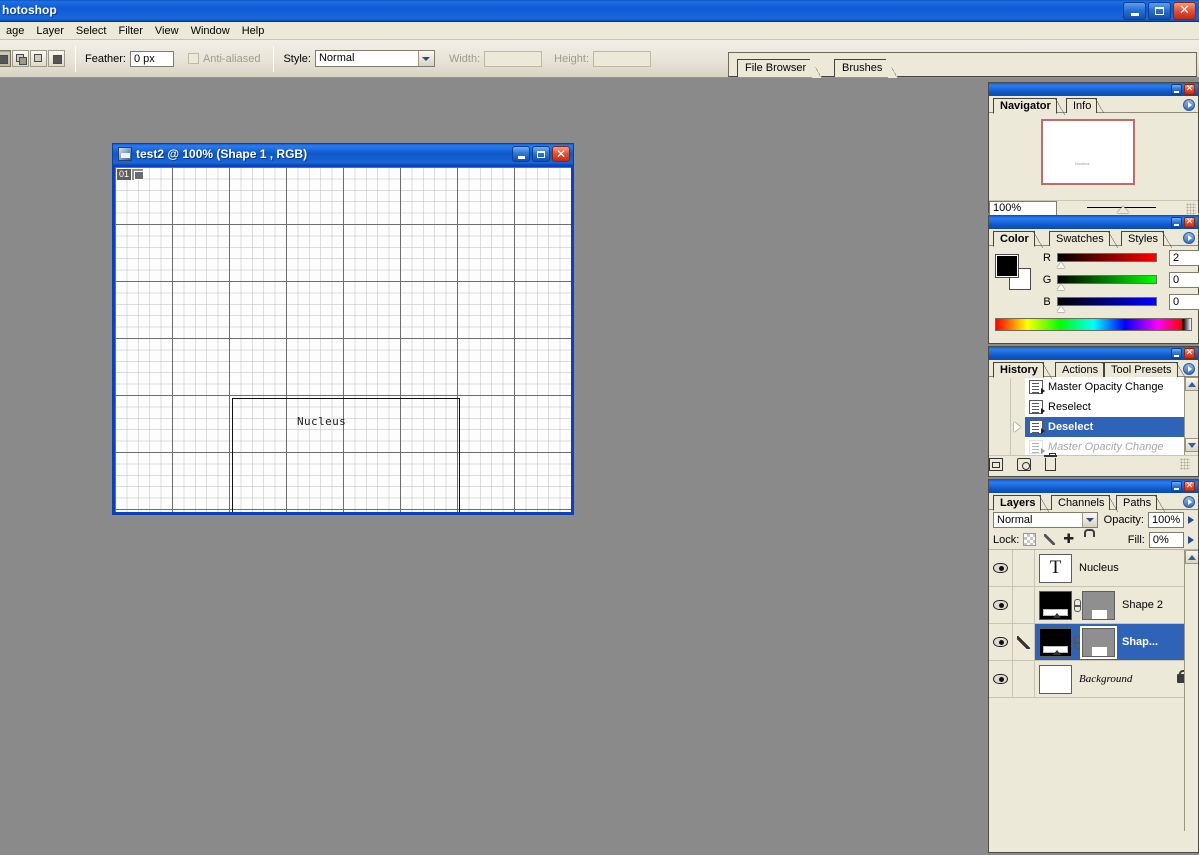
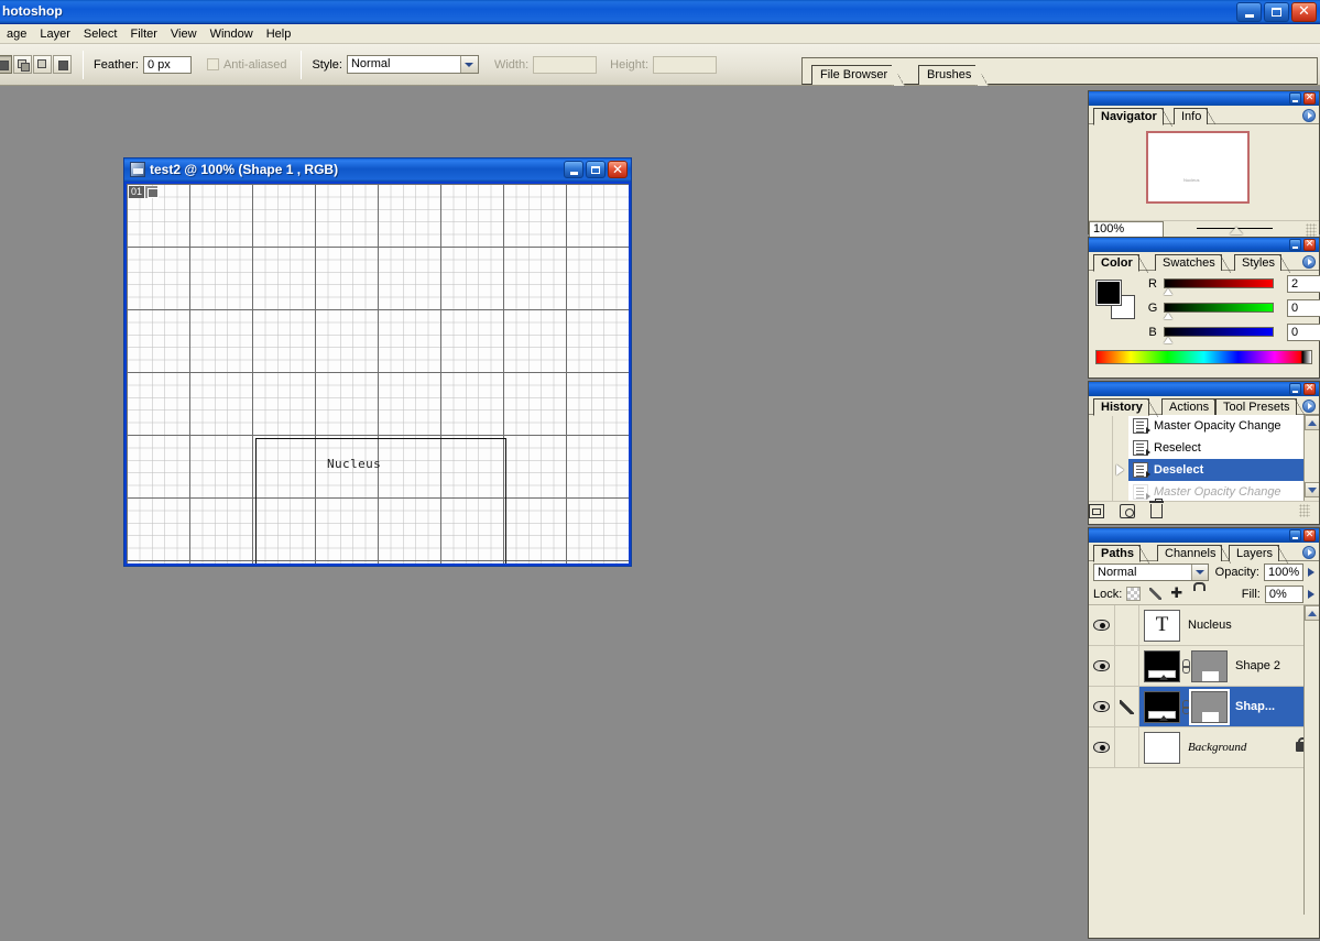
  hotoshop
  ✕
  age
  Layer
  Select
  Filter
  View
  Window
  Help
  Feather:
  0 px
  Anti-aliased
  Style:
  Normal
  Width:
  Height:
  File Browser
  Brushes
  test2 @ 100% (Shape 1 , RGB)
  ✕
  Nucleus
  01
  ✕
  Navigator
  Info
  100%
  ✕
  Color
  Swatches
  Styles
  R
  2
  G
  0
  B
  0
  ✕
  History
  Actions
  Tool Presets
  Master Opacity Change
  Reselect
  Deselect
  Master Opacity Change
  ✕
- Layers
+ Paths
  Channels
- Paths
+ Layers
  Normal
  Opacity:
  100%
  Lock:
  ✚
  Fill:
  0%
  T
  Nucleus
  Shape 2
  Shap...
  Background
